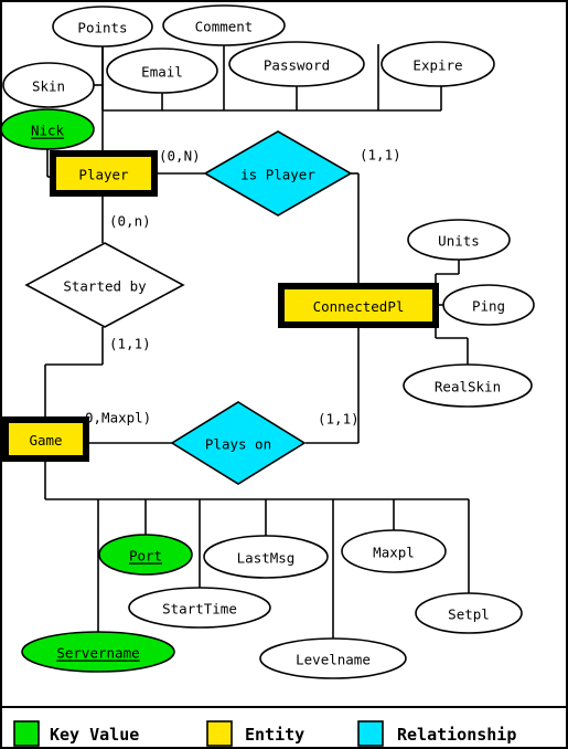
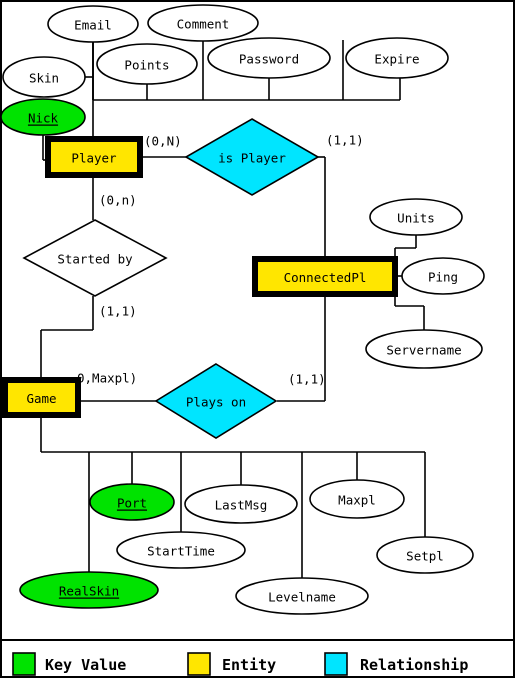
- Points
+ Email
  Comment
- Email
+ Points
  Password
  Expire
  Skin
  Nick
  Units
  Ping
- RealSkin
+ Servername
  Port
  LastMsg
  Maxpl
  StartTime
  Setpl
- Servername
+ RealSkin
  Levelname
  is Player
  Started by
  Plays on
  Player
  ConnectedPl
  Game
  (0,N)
  (1,1)
  (0,n)
  (1,1)
  0,Maxpl)
  (1,1)
  Key Value
  Entity
  Relationship
